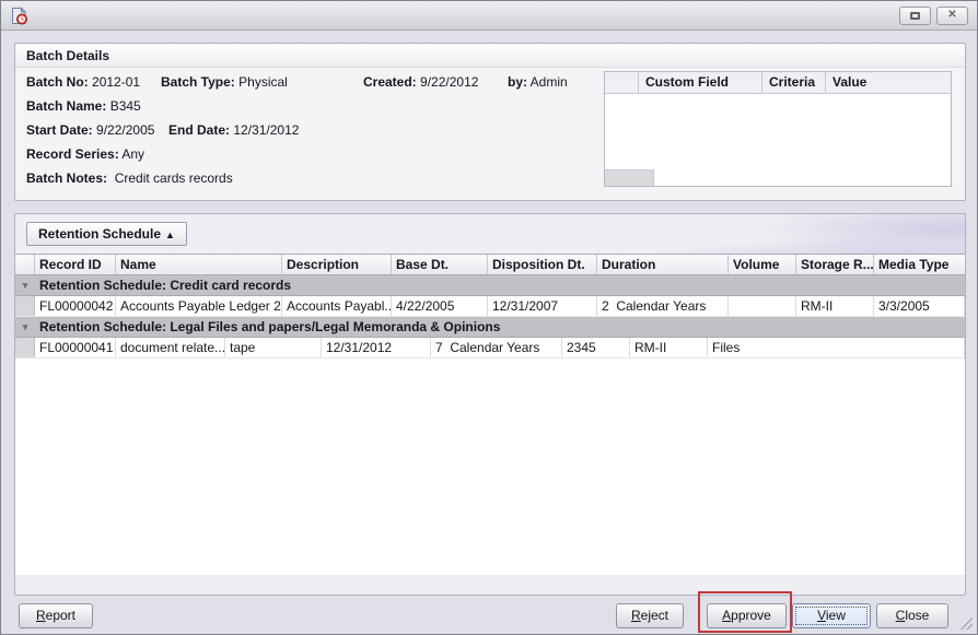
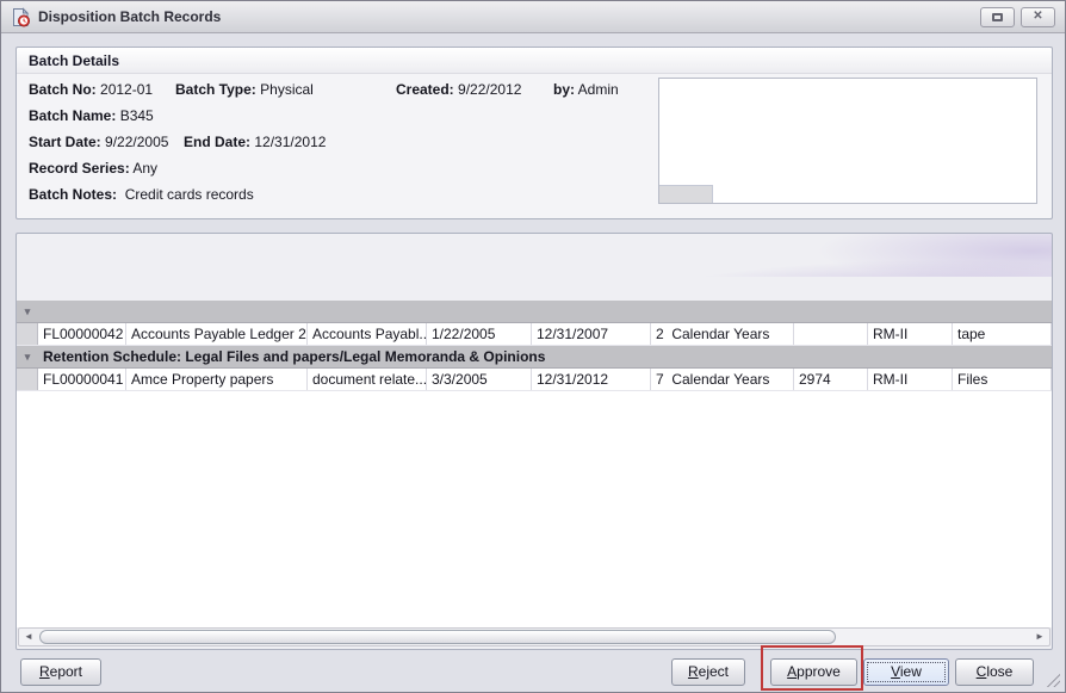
+ Disposition Batch Records
  ✕
  Batch Details
  Batch No: 2012-01
  Batch Type: Physical
  Created: 9/22/2012
  by: Admin
  Batch Name: B345
  Start Date: 9/22/2005
  End Date: 12/31/2012
  Record Series: Any
  Batch Notes: Credit cards records
- Custom Field
- Criteria
- Value
- Retention Schedule ▲
- Record ID
- Name
- Description
- Base Dt.
- Disposition Dt.
- Duration
- Volume
- Storage R...
- Media Type
  ▾
- Retention Schedule: Credit card records
  FL00000042
  Accounts Payable Ledger 2
  Accounts Payabl..
- 4/22/2005
+ 1/22/2005
  12/31/2007
  2 Calendar Years
  RM-II
- 3/3/2005
+ tape
  ▾
  Retention Schedule: Legal Files and papers/Legal Memoranda & Opinions
  FL00000041
+ Amce Property papers
  document relate...
- tape
+ 3/3/2005
  12/31/2012
  7 Calendar Years
- 2345
+ 2974
  RM-II
  Files
+ ◄
+ ►
  Report
  Reject
  Approve
  View
  Close
